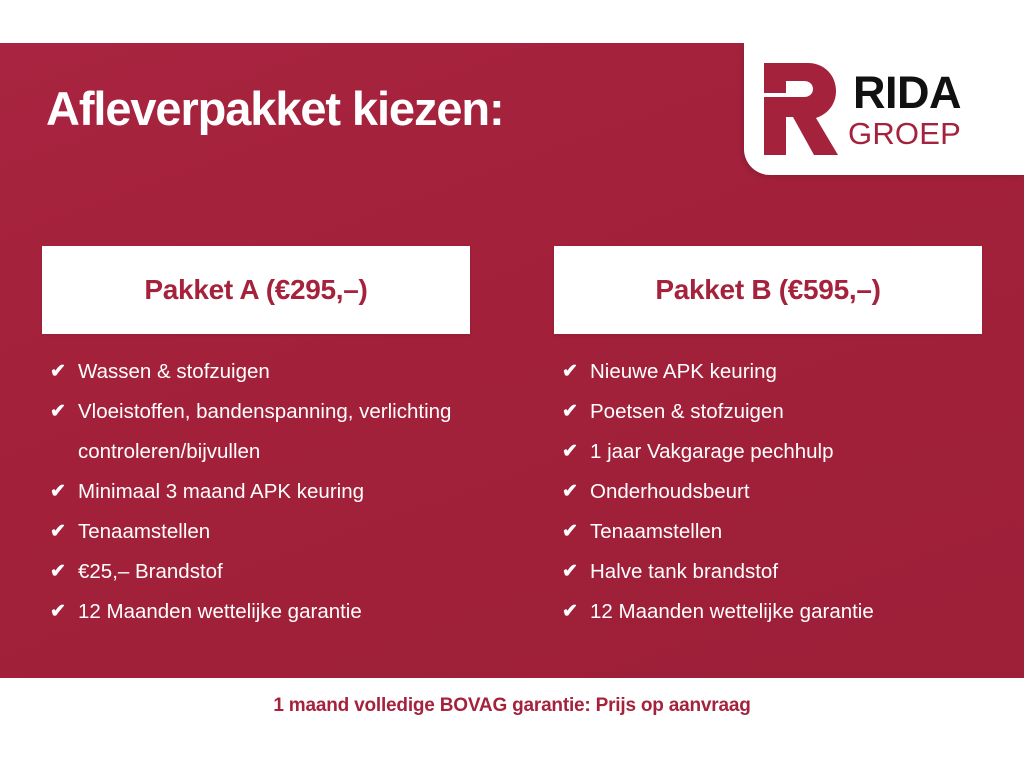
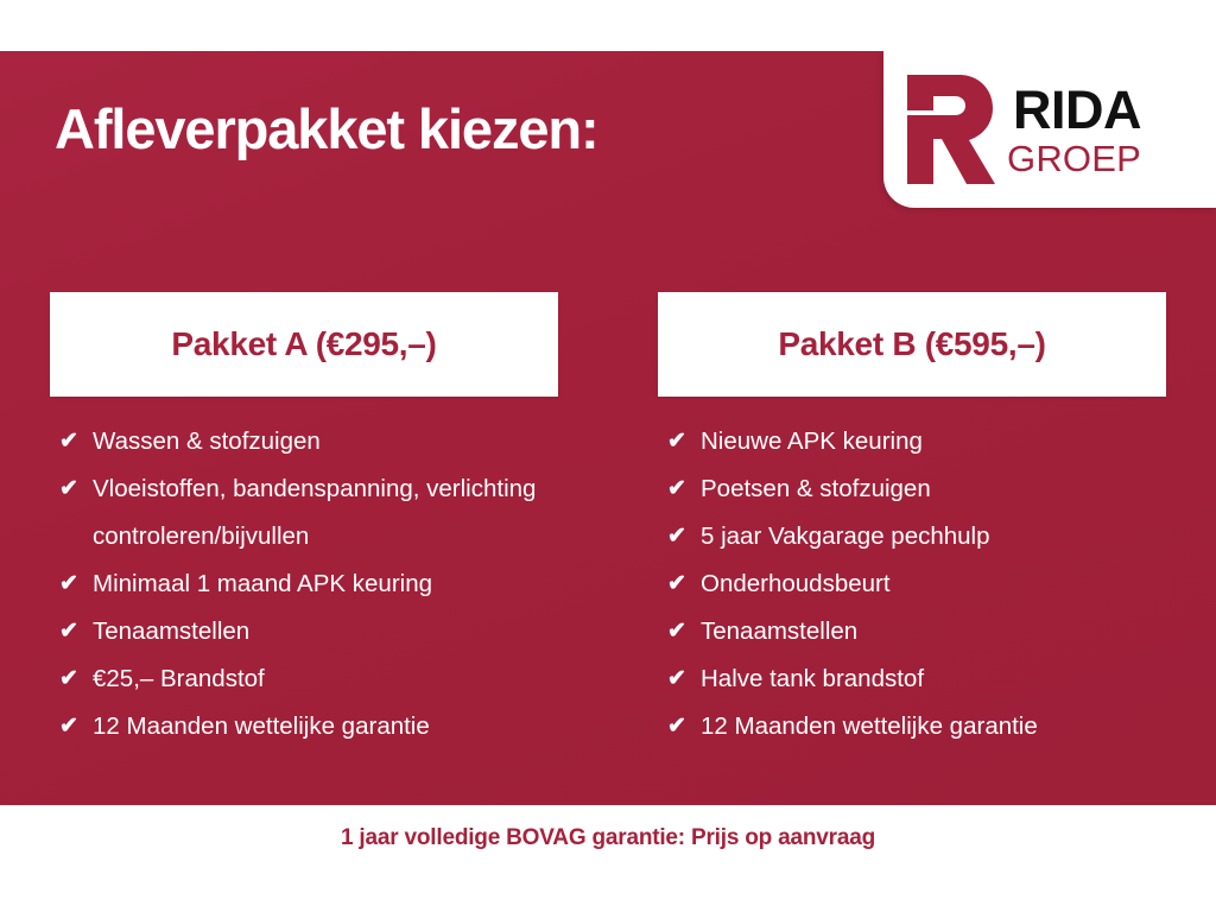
  Afleverpakket kiezen:
  RIDA
  GROEP
  Pakket A (€295,–)
  ✔
  Wassen & stofzuigen
  ✔
  Vloeistoffen, bandenspanning, verlichting controleren/bijvullen
  ✔
- Minimaal 3 maand APK keuring
+ Minimaal 1 maand APK keuring
  ✔
  Tenaamstellen
  ✔
  €25,– Brandstof
  ✔
  12 Maanden wettelijke garantie
  Pakket B (€595,–)
  ✔
  Nieuwe APK keuring
  ✔
  Poetsen & stofzuigen
  ✔
- 1 jaar Vakgarage pechhulp
+ 5 jaar Vakgarage pechhulp
  ✔
  Onderhoudsbeurt
  ✔
  Tenaamstellen
  ✔
  Halve tank brandstof
  ✔
  12 Maanden wettelijke garantie
- 1 maand volledige BOVAG garantie: Prijs op aanvraag
+ 1 jaar volledige BOVAG garantie: Prijs op aanvraag
